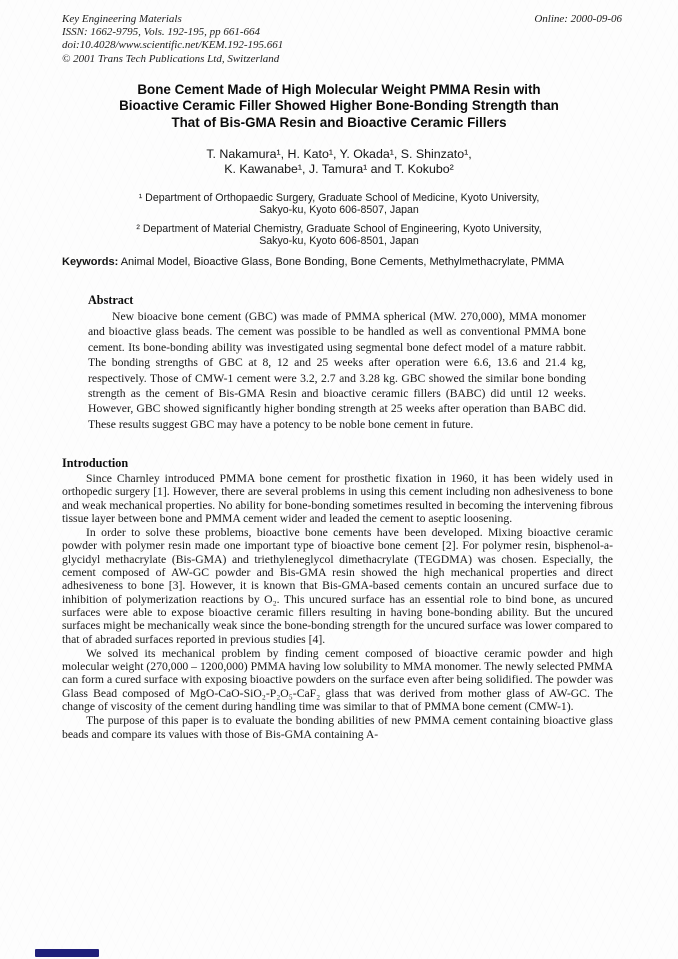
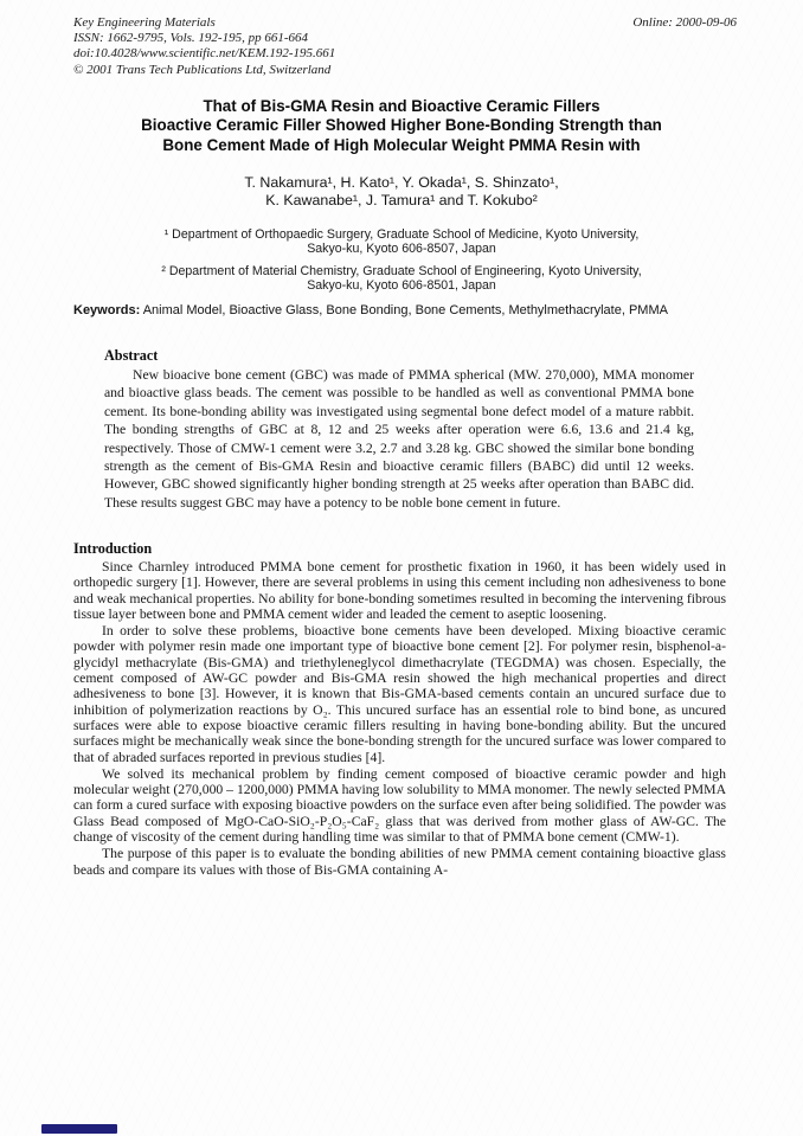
  Key Engineering Materials
  ISSN: 1662-9795, Vols. 192-195, pp 661-664
  doi:10.4028/www.scientific.net/KEM.192-195.661
  © 2001 Trans Tech Publications Ltd, Switzerland
  Online: 2000-09-06
- Bone Cement Made of High Molecular Weight PMMA Resin with
+ That of Bis-GMA Resin and Bioactive Ceramic Fillers
  Bioactive Ceramic Filler Showed Higher Bone-Bonding Strength than
- That of Bis-GMA Resin and Bioactive Ceramic Fillers
+ Bone Cement Made of High Molecular Weight PMMA Resin with
  T. Nakamura¹, H. Kato¹, Y. Okada¹, S. Shinzato¹,
  K. Kawanabe¹, J. Tamura¹ and T. Kokubo²
  ¹ Department of Orthopaedic Surgery, Graduate School of Medicine, Kyoto University,
  Sakyo-ku, Kyoto 606-8507, Japan
  ² Department of Material Chemistry, Graduate School of Engineering, Kyoto University,
  Sakyo-ku, Kyoto 606-8501, Japan
  Keywords: Animal Model, Bioactive Glass, Bone Bonding, Bone Cements, Methylmethacrylate, PMMA
  Abstract
  New bioacive bone cement (GBC) was made of PMMA spherical (MW. 270,000), MMA monomer and bioactive glass beads. The cement was possible to be handled as well as conventional PMMA bone cement. Its bone-bonding ability was investigated using segmental bone defect model of a mature rabbit. The bonding strengths of GBC at 8, 12 and 25 weeks after operation were 6.6, 13.6 and 21.4 kg, respectively. Those of CMW-1 cement were 3.2, 2.7 and 3.28 kg. GBC showed the similar bone bonding strength as the cement of Bis-GMA Resin and bioactive ceramic fillers (BABC) did until 12 weeks. However, GBC showed significantly higher bonding strength at 25 weeks after operation than BABC did. These results suggest GBC may have a potency to be noble bone cement in future.
  Introduction
  Since Charnley introduced PMMA bone cement for prosthetic fixation in 1960, it has been widely used in orthopedic surgery [1]. However, there are several problems in using this cement including non adhesiveness to bone and weak mechanical properties. No ability for bone-bonding sometimes resulted in becoming the intervening fibrous tissue layer between bone and PMMA cement wider and leaded the cement to aseptic loosening.
  In order to solve these problems, bioactive bone cements have been developed. Mixing bioactive ceramic powder with polymer resin made one important type of bioactive bone cement [2]. For polymer resin, bisphenol-a-glycidyl methacrylate (Bis-GMA) and triethyleneglycol dimethacrylate (TEGDMA) was chosen. Especially, the cement composed of AW-GC powder and Bis-GMA resin showed the high mechanical properties and direct adhesiveness to bone [3]. However, it is known that Bis-GMA-based cements contain an uncured surface due to inhibition of polymerization reactions by O₂. This uncured surface has an essential role to bind bone, as uncured surfaces were able to expose bioactive ceramic fillers resulting in having bone-bonding ability. But the uncured surfaces might be mechanically weak since the bone-bonding strength for the uncured surface was lower compared to that of abraded surfaces reported in previous studies [4].
  We solved its mechanical problem by finding cement composed of bioactive ceramic powder and high molecular weight (270,000 – 1200,000) PMMA having low solubility to MMA monomer. The newly selected PMMA can form a cured surface with exposing bioactive powders on the surface even after being solidified. The powder was Glass Bead composed of MgO-CaO-SiO₂-P₂O₅-CaF₂ glass that was derived from mother glass of AW-GC. The change of viscosity of the cement during handling time was similar to that of PMMA bone cement (CMW-1).
  The purpose of this paper is to evaluate the bonding abilities of new PMMA cement containing bioactive glass beads and compare its values with those of Bis-GMA containing A-
